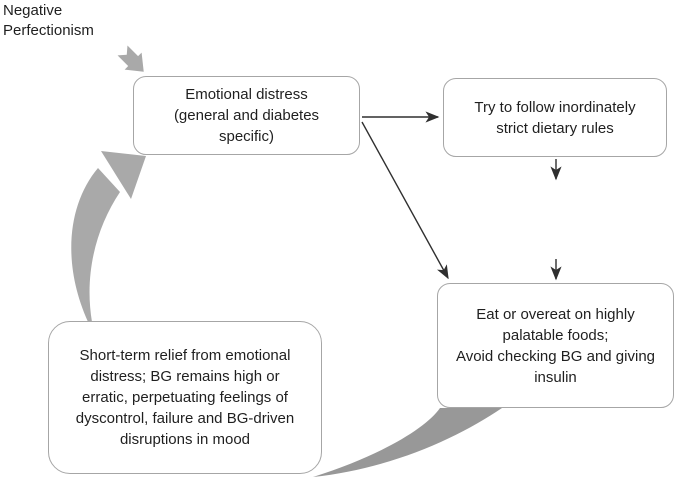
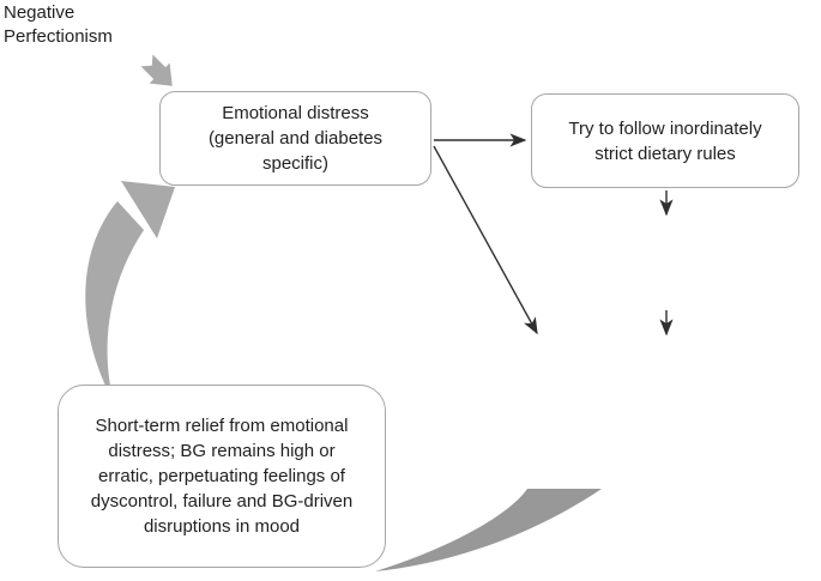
  Negative
  Perfectionism
  Emotional distress
  (general and diabetes
  specific)
  Try to follow inordinately
  strict dietary rules
- Eat or overeat on highly
- palatable foods;
- Avoid checking BG and giving
- insulin
  Short-term relief from emotional
  distress; BG remains high or
  erratic, perpetuating feelings of
  dyscontrol, failure and BG-driven
  disruptions in mood
